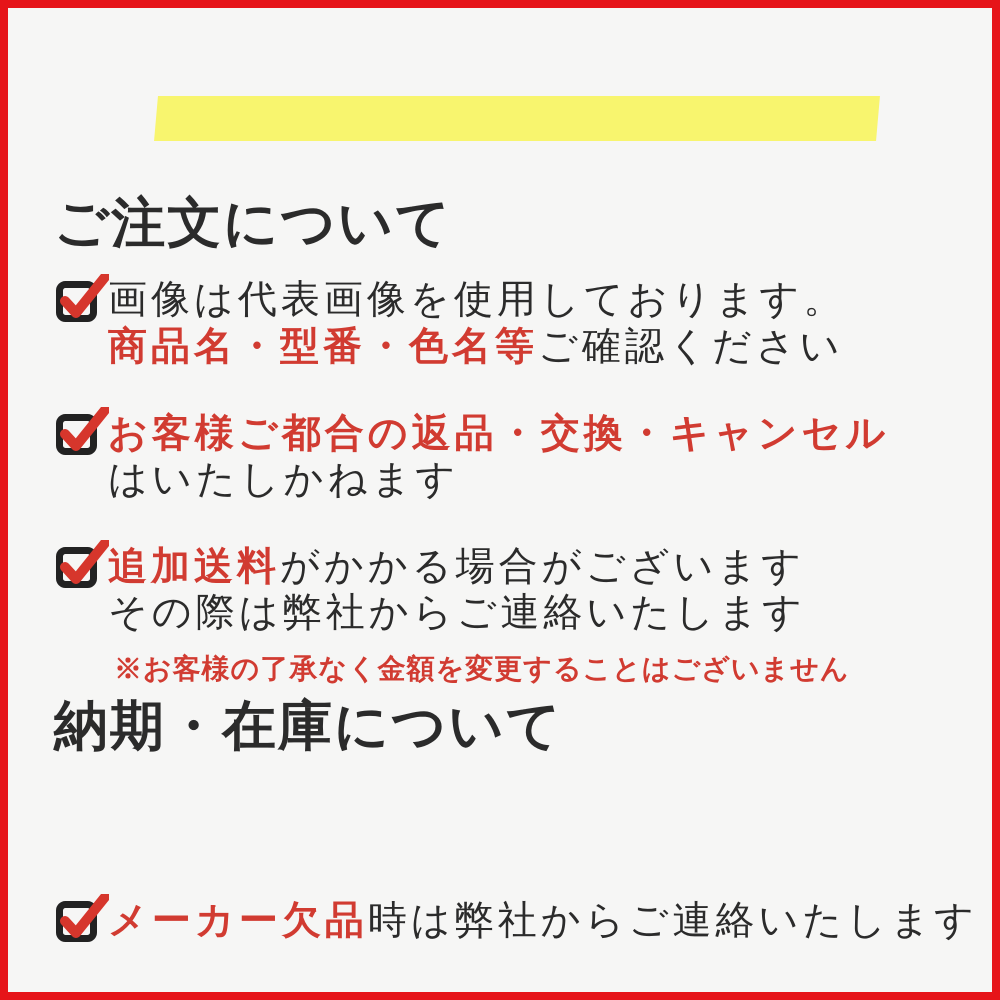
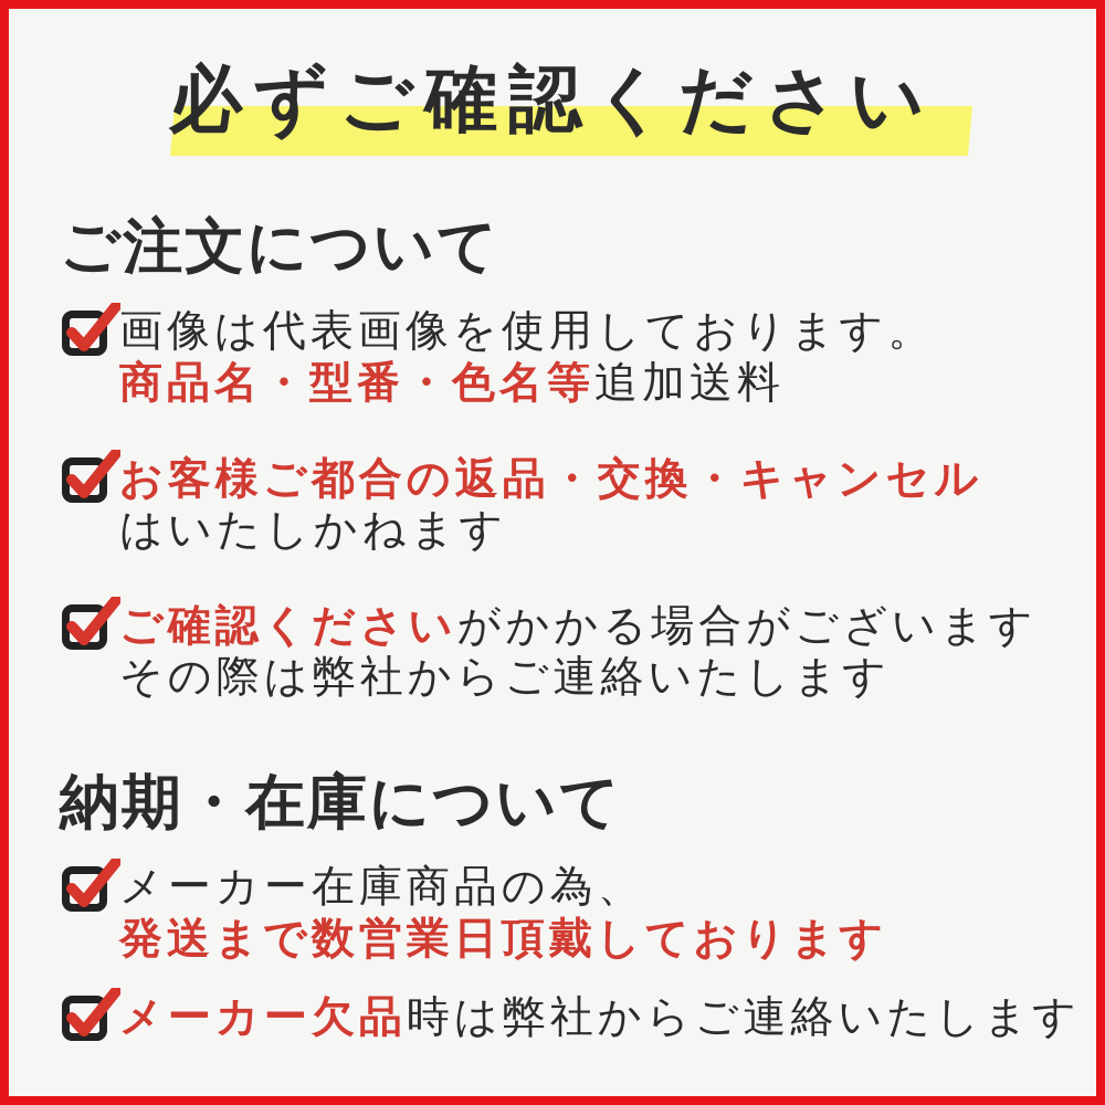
+ 必ずご確認ください
  ご注文について
  画像は代表画像を使用しております。
- 商品名・型番・色名等ご確認ください
+ 商品名・型番・色名等追加送料
  お客様ご都合の返品・交換・キャンセル
  はいたしかねます
- 追加送料がかかる場合がございます
+ ご確認くださいがかかる場合がございます
  その際は弊社からご連絡いたします
- ※お客様の了承なく金額を変更することはございません
  納期・在庫について
+ メーカー在庫商品の為、
+ 発送まで数営業日頂戴しております
  メーカー欠品時は弊社からご連絡いたします
